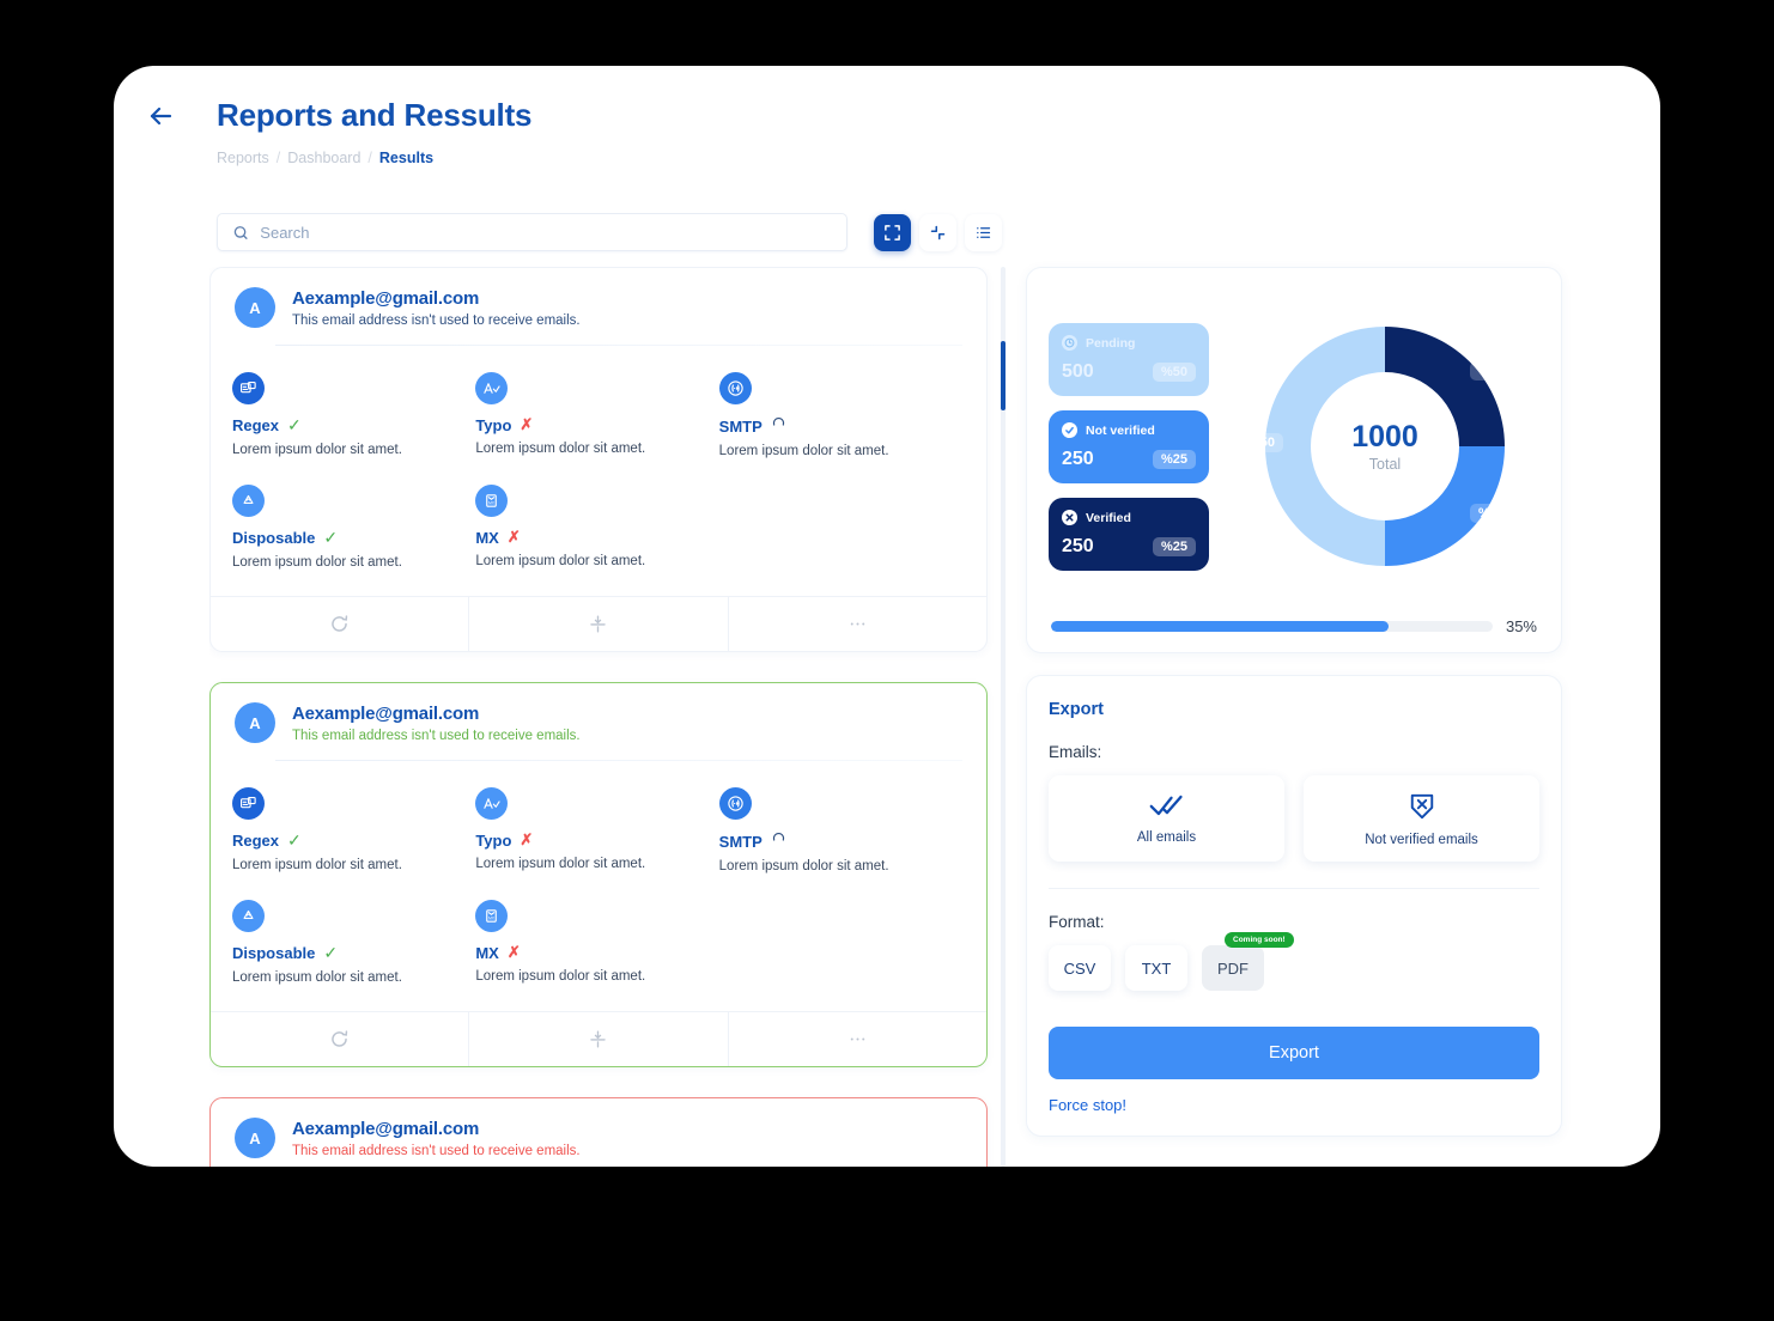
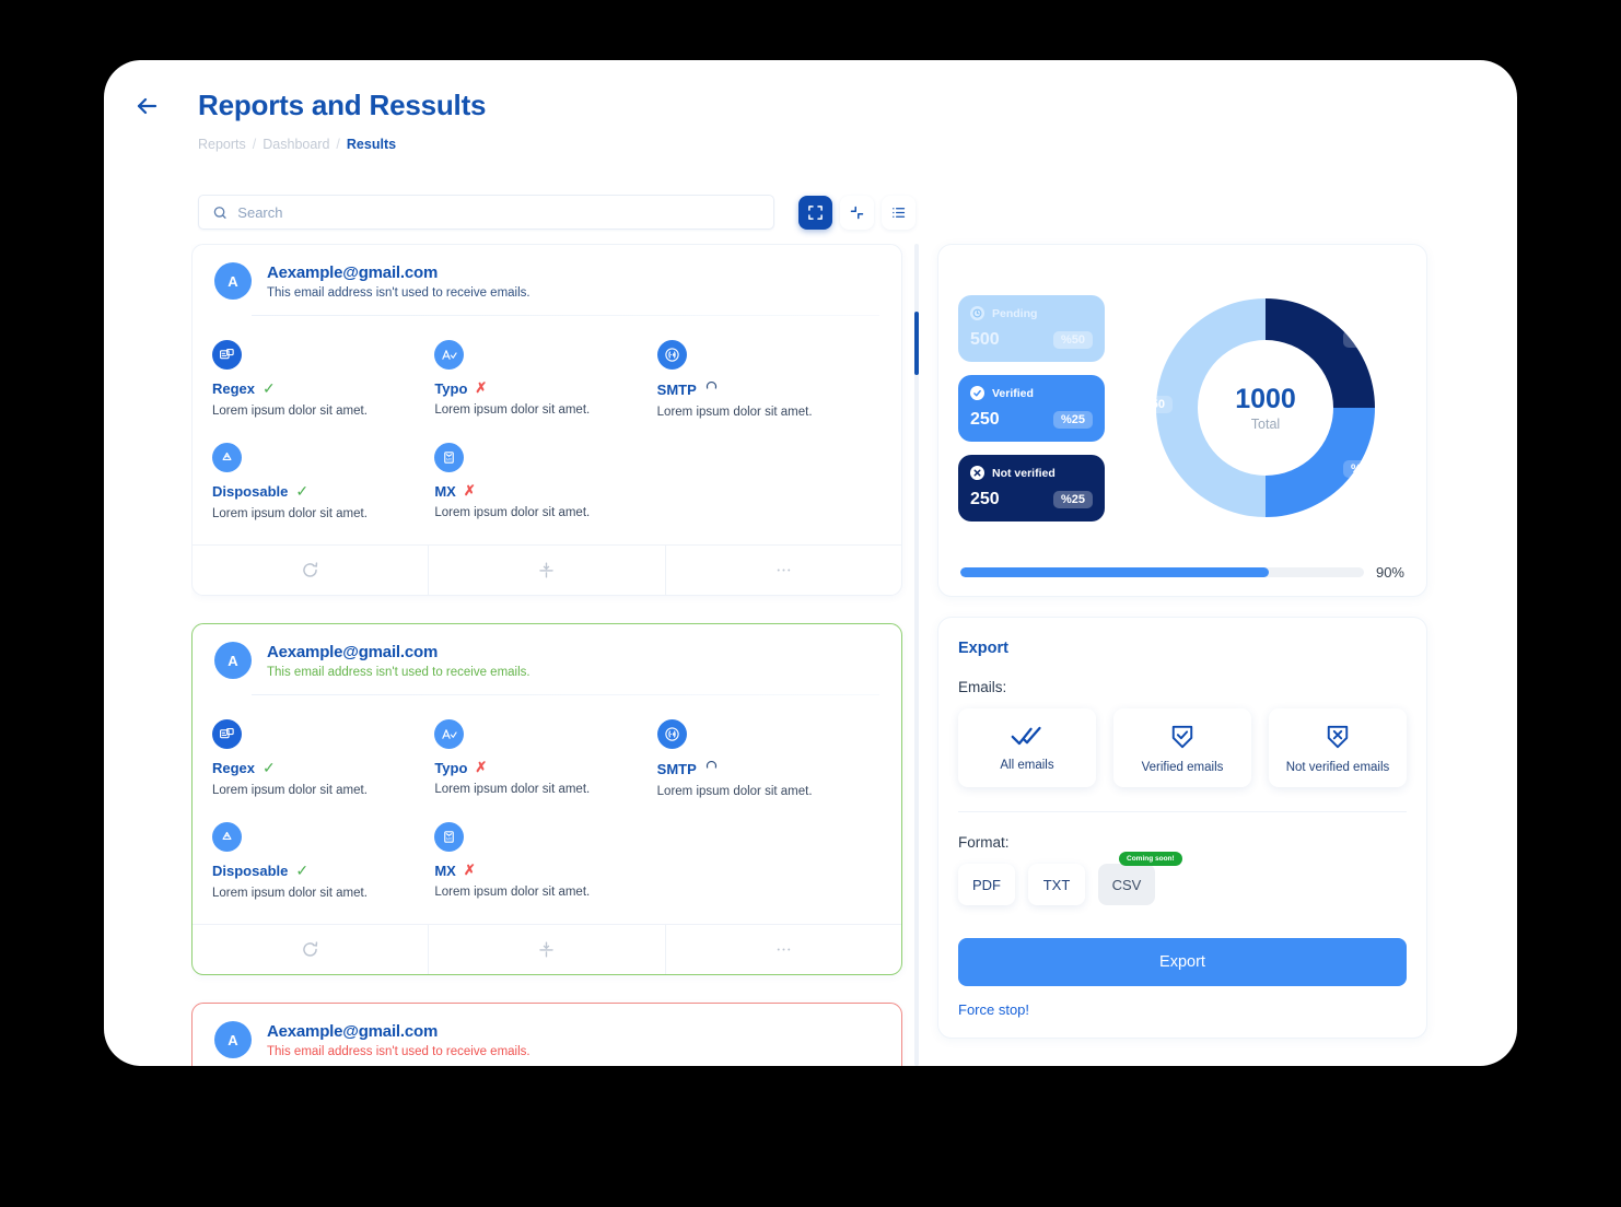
  Reports and Ressults
  Reports
  /
  Dashboard
  /
  Results
  Search
  A
  Aexample@gmail.com
  This email address isn't used to receive emails.
  Regex
  ✓
  Lorem ipsum dolor sit amet.
  Typo
  ✗
  Lorem ipsum dolor sit amet.
  SMTP
  Lorem ipsum dolor sit amet.
  Disposable
  ✓
  Lorem ipsum dolor sit amet.
  MX
  ✗
  Lorem ipsum dolor sit amet.
  A
  Aexample@gmail.com
  This email address isn't used to receive emails.
  Regex
  ✓
  Lorem ipsum dolor sit amet.
  Typo
  ✗
  Lorem ipsum dolor sit amet.
  SMTP
  Lorem ipsum dolor sit amet.
  Disposable
  ✓
  Lorem ipsum dolor sit amet.
  MX
  ✗
  Lorem ipsum dolor sit amet.
  A
  Aexample@gmail.com
  This email address isn't used to receive emails.
  Pending
  500
  %50
- Not verified
+ Verified
  250
  %25
- Verified
+ Not verified
  250
  %25
  1000
  Total
  %25
  %25
  %50
- 35%
+ 90%
  Export
  Emails:
  All emails
+ Verified emails
  Not verified emails
  Format:
- CSV
+ PDF
  TXT
- PDF
+ CSV
  Export
  Force stop!
